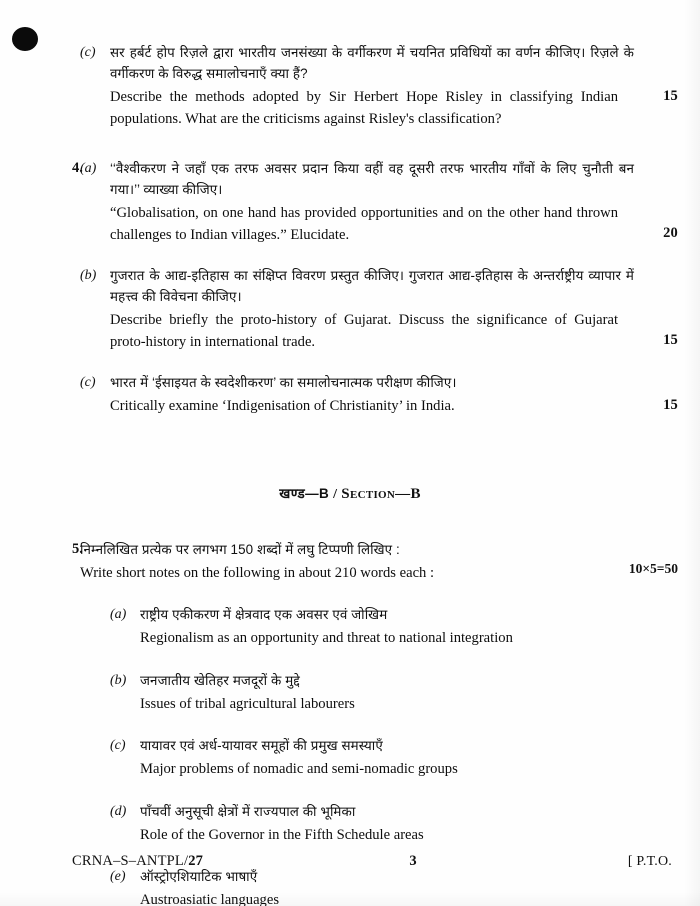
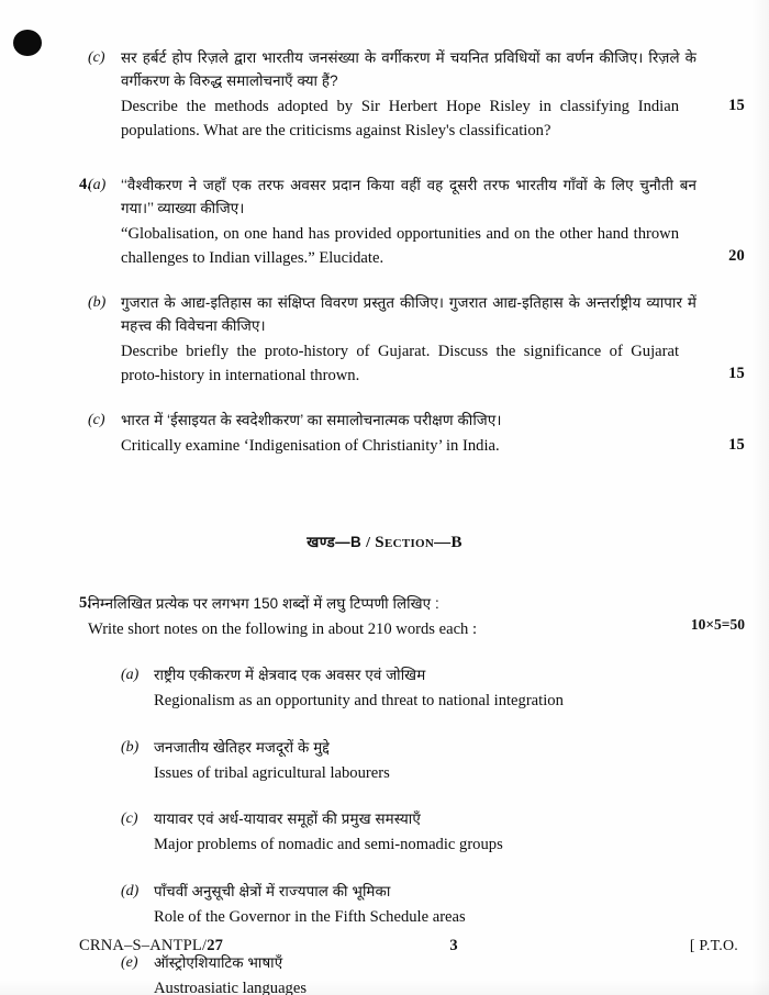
  (c)
  सर हर्बर्ट होप रिज़ले द्वारा भारतीय जनसंख्या के वर्गीकरण में चयनित प्रविधियों का वर्णन कीजिए। रिज़ले के वर्गीकरण के विरुद्ध समालोचनाएँ क्या हैं?
  Describe the methods adopted by Sir Herbert Hope Risley in classifying Indian populations. What are the criticisms against Risley's classification?
  15
  4.
  (a)
  ‘‘वैश्वीकरण ने जहाँ एक तरफ अवसर प्रदान किया वहीं वह दूसरी तरफ भारतीय गाँवों के लिए चुनौती बन गया।’’ व्याख्या कीजिए।
  “Globalisation, on one hand has provided opportunities and on the other hand thrown challenges to Indian villages.” Elucidate.
  20
  (b)
  गुजरात के आद्य-इतिहास का संक्षिप्त विवरण प्रस्तुत कीजिए। गुजरात आद्य-इतिहास के अन्तर्राष्ट्रीय व्यापार में महत्त्व की विवेचना कीजिए।
- Describe briefly the proto-history of Gujarat. Discuss the significance of Gujarat proto-history in international trade.
+ Describe briefly the proto-history of Gujarat. Discuss the significance of Gujarat proto-history in international thrown.
  15
  (c)
  भारत में ‘ईसाइयत के स्वदेशीकरण’ का समालोचनात्मक परीक्षण कीजिए।
  Critically examine ‘Indigenisation of Christianity’ in India.
  15
  खण्ड—B / Section—B
  5.
  निम्नलिखित प्रत्येक पर लगभग 150 शब्दों में लघु टिप्पणी लिखिए :
  Write short notes on the following in about 210 words each :
  10×5=50
  (a)
  राष्ट्रीय एकीकरण में क्षेत्रवाद एक अवसर एवं जोखिम
  Regionalism as an opportunity and threat to national integration
  (b)
  जनजातीय खेतिहर मजदूरों के मुद्दे
  Issues of tribal agricultural labourers
  (c)
  यायावर एवं अर्ध-यायावर समूहों की प्रमुख समस्याएँ
  Major problems of nomadic and semi-nomadic groups
  (d)
  पाँचवीं अनुसूची क्षेत्रों में राज्यपाल की भूमिका
  Role of the Governor in the Fifth Schedule areas
  (e)
  ऑस्ट्रोएशियाटिक भाषाएँ
  Austroasiatic languages
  CRNA–S–ANTPL/27
  3
  [ P.T.O.
